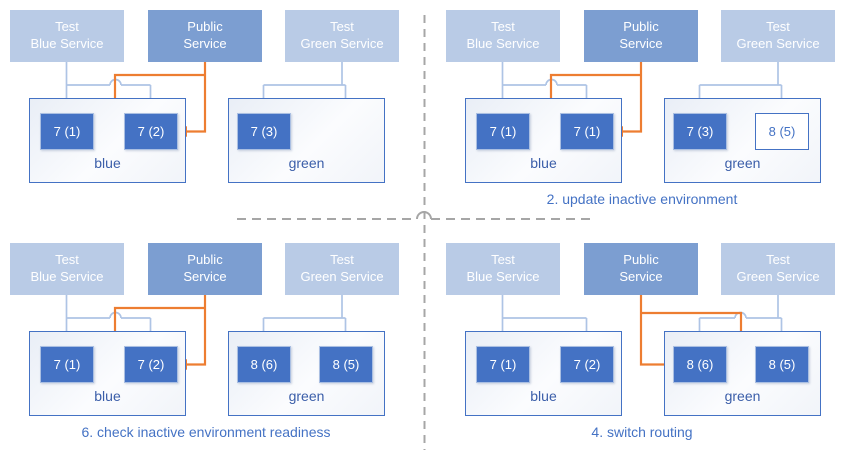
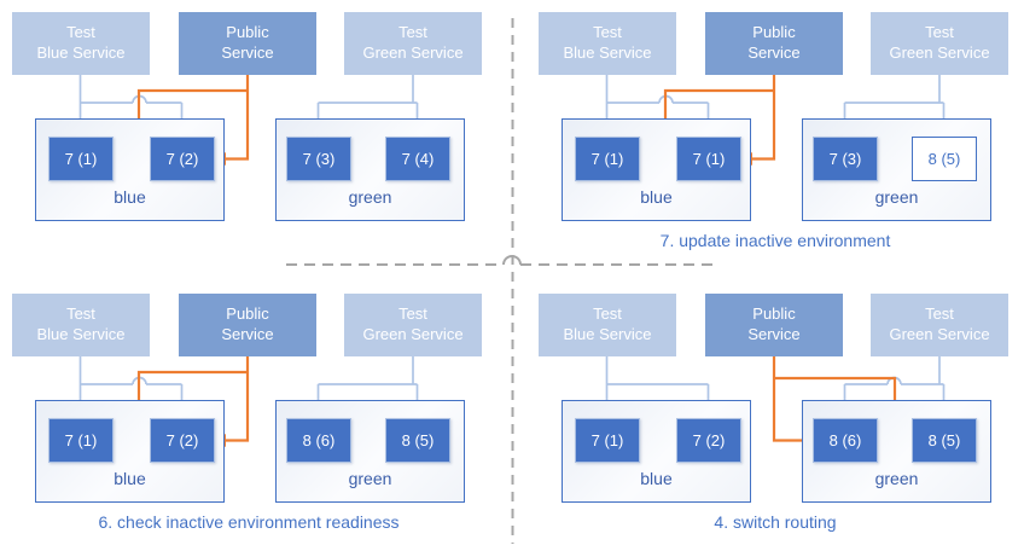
  Test
  Blue Service
  Public
  Service
  Test
  Green Service
  blue
  green
  7 (1)
  7 (2)
  7 (3)
+ 7 (4)
  Test
  Blue Service
  Public
  Service
  Test
  Green Service
  blue
  green
  7 (1)
  7 (1)
  7 (3)
  8 (5)
- 2. update inactive environment
+ 7. update inactive environment
  Test
  Blue Service
  Public
  Service
  Test
  Green Service
  blue
  green
  7 (1)
  7 (2)
  8 (6)
  8 (5)
  6. check inactive environment readiness
  Test
  Blue Service
  Public
  Service
  Test
  Green Service
  blue
  green
  7 (1)
  7 (2)
  8 (6)
  8 (5)
  4. switch routing
